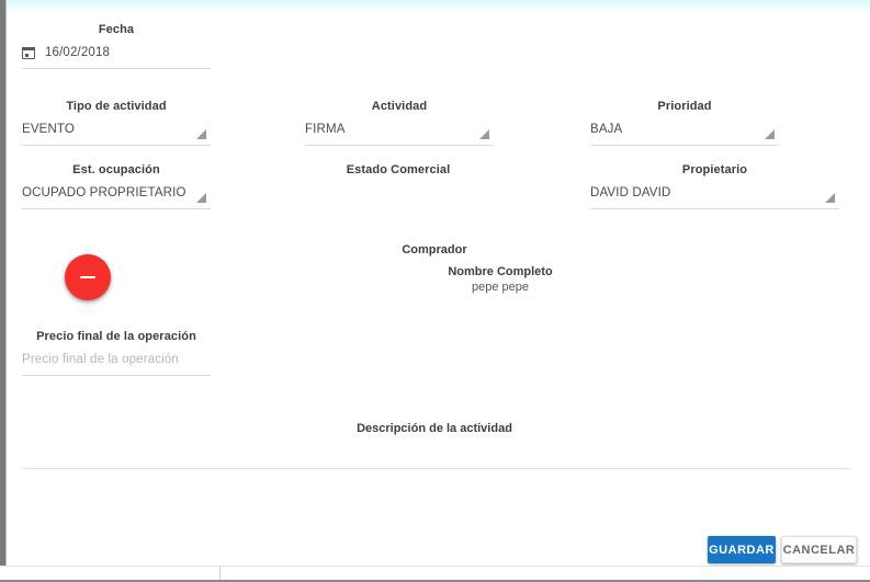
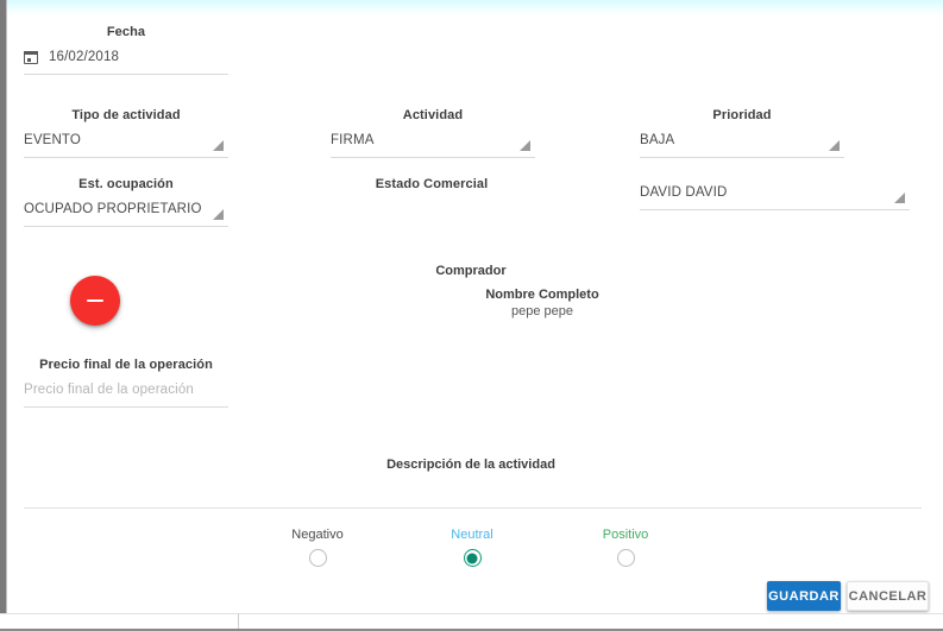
  Fecha
  16/02/2018
  Tipo de actividad
  EVENTO
  Actividad
  FIRMA
  Prioridad
  BAJA
  Est. ocupación
  OCUPADO PROPRIETARIO
  Estado Comercial
- Propietario
  DAVID DAVID
  Comprador
  Nombre Completo
  pepe pepe
  Precio final de la operación
  Precio final de la operación
  Descripción de la actividad
+ Negativo
+ Neutral
+ Positivo
  GUARDAR
  CANCELAR
